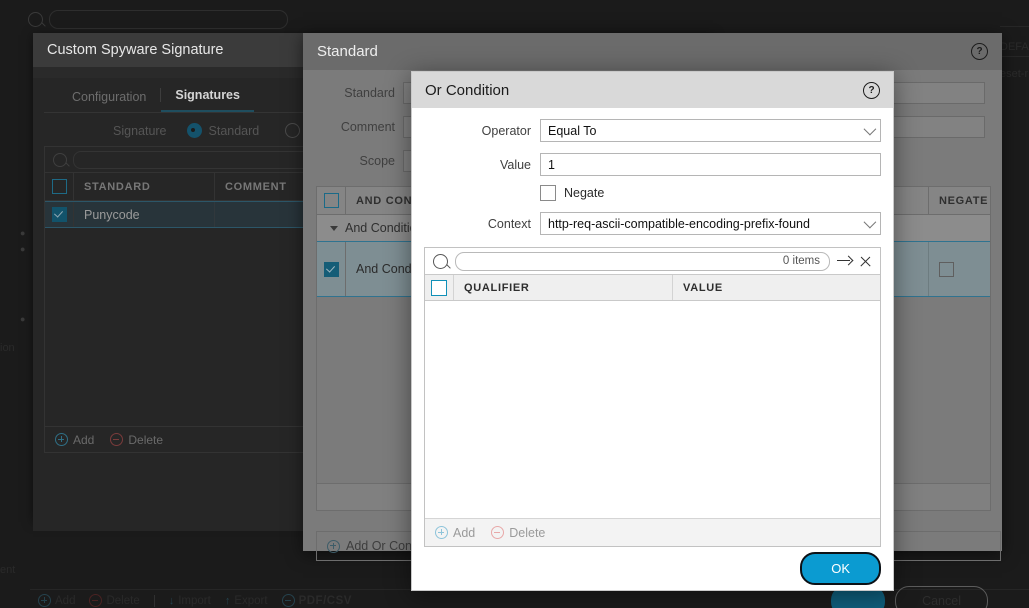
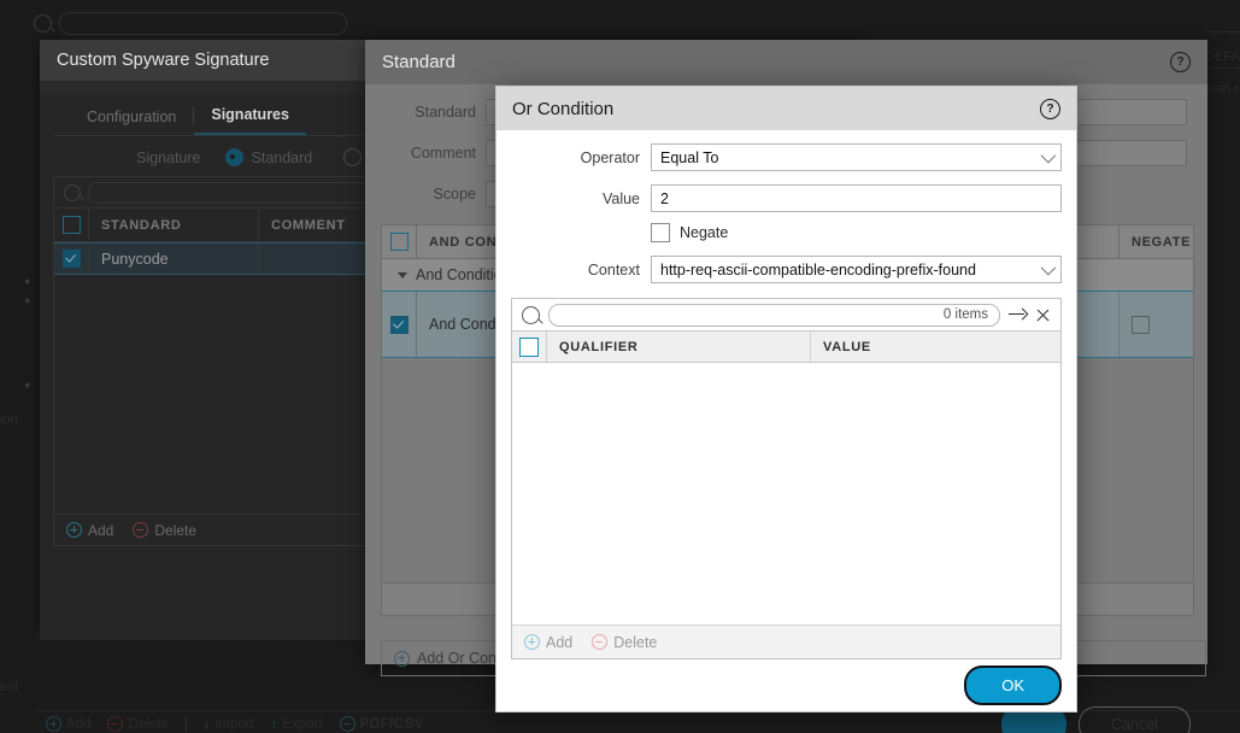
  ●
  ●
  ●
  DEFA
  eset-r
  ↓
  ↑
  Custom Spyware Signature
  Configuration
  Signatures
  Signature
  Standard
  STANDARD
  COMMENT
  Punycode
  Add
  Delete
  Standard
  ?
  Standard
  Comment
  Scope
  NEGATE
  And Conditi
  Or Condition
  ?
  Operator
  Equal To
  Value
- 1
+ 2
  Negate
  Context
  http-req-ascii-compatible-encoding-prefix-found
  0 items
  QUALIFIER
  VALUE
  Add
  Delete
  OK
